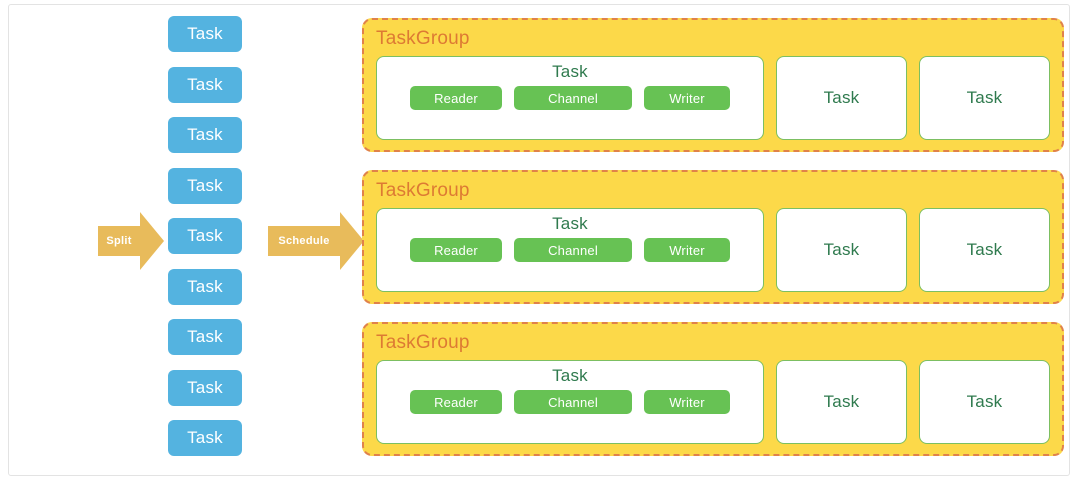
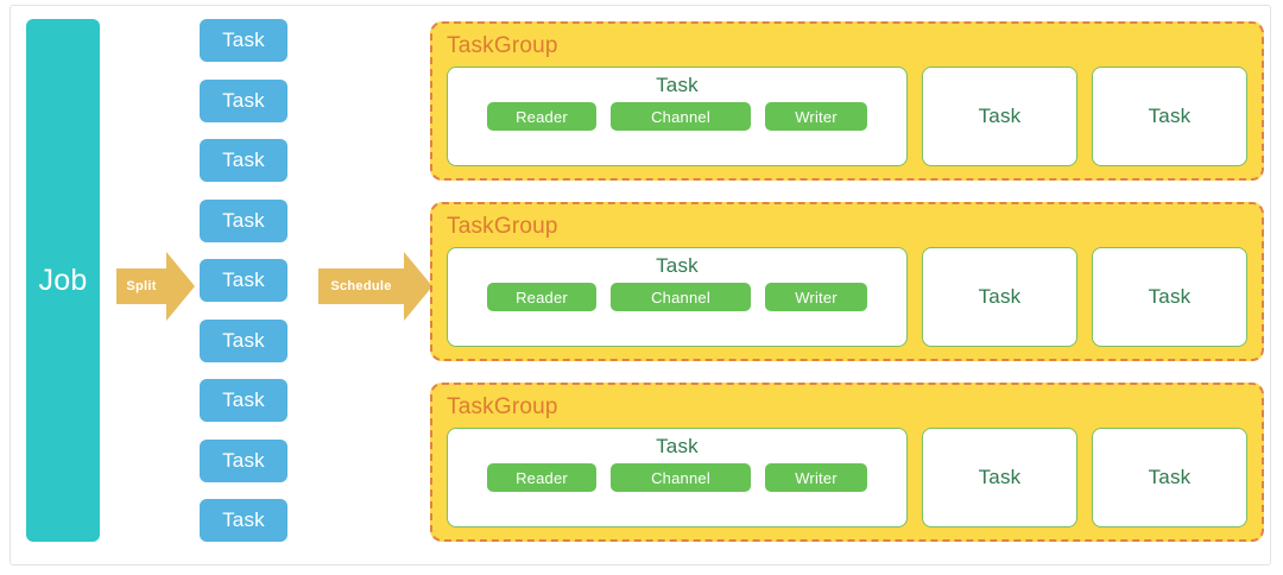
+ Job
  Split
  Task
  Task
  Task
  Task
  Task
  Task
  Task
  Task
  Task
  Schedule
  TaskGroup
  Task
  Reader
  Channel
  Writer
  Task
  Task
  TaskGroup
  Task
  Reader
  Channel
  Writer
  Task
  Task
  TaskGroup
  Task
  Reader
  Channel
  Writer
  Task
  Task
